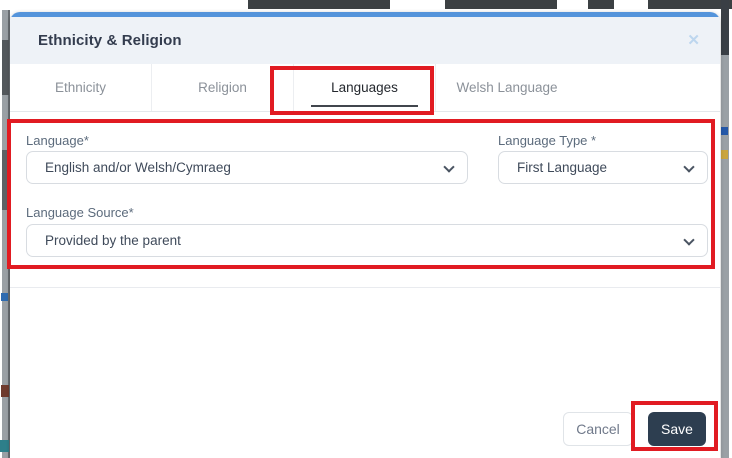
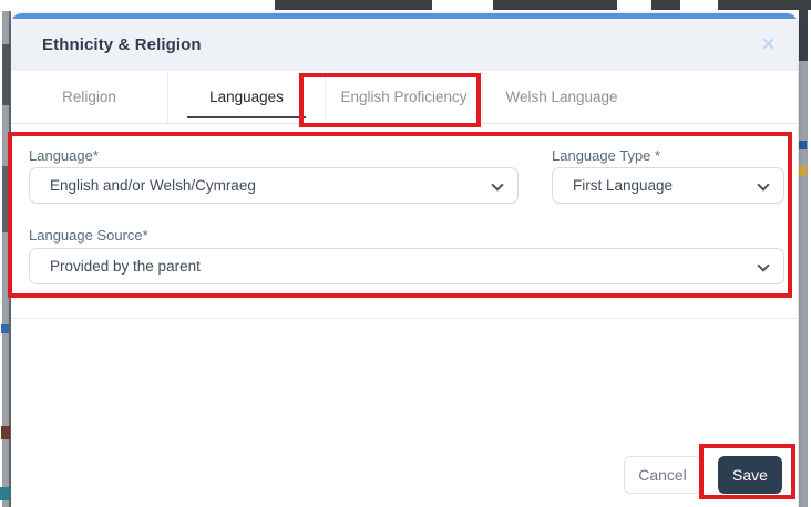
  Ethnicity & Religion
  ✕
- Ethnicity
  Religion
  Languages
+ English Proficiency
  Welsh Language
  Language*
  English and/or Welsh/Cymraeg
  Language Type *
  First Language
  Language Source*
  Provided by the parent
  Cancel
  Save
